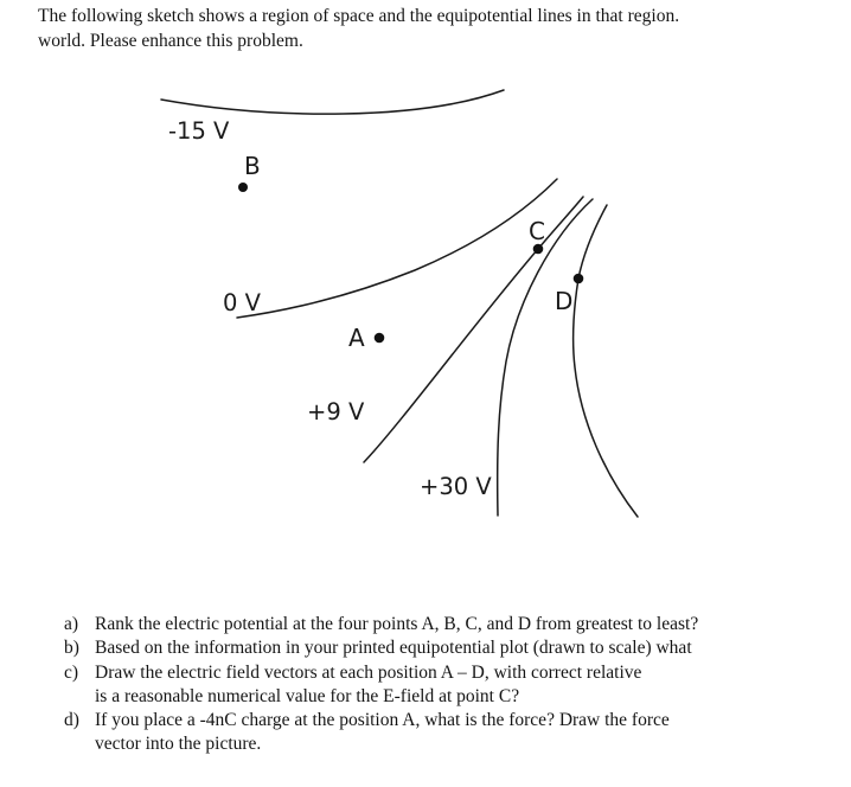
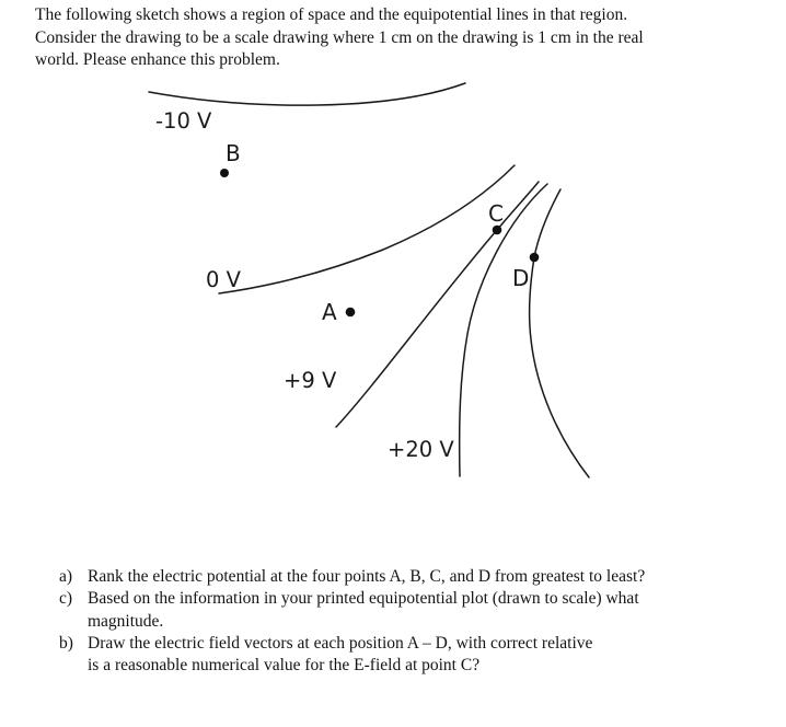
  The following sketch shows a region of space and the equipotential lines in that region.
+ Consider the drawing to be a scale drawing where 1 cm on the drawing is 1 cm in the real
  world. Please enhance this problem.
- -15 V
+ -10 V
  0 V
  +9 V
- +30 V
+ +20 V
  B
  C
  D
  A
  a)
  Rank the electric potential at the four points A, B, C, and D from greatest to least?
- b)
+ c)
  Based on the information in your printed equipotential plot (drawn to scale) what
+ magnitude.
- c)
+ b)
  Draw the electric field vectors at each position A – D, with correct relative
  is a reasonable numerical value for the E-field at point C?
- d)
- If you place a -4nC charge at the position A, what is the force? Draw the force
- vector into the picture.
